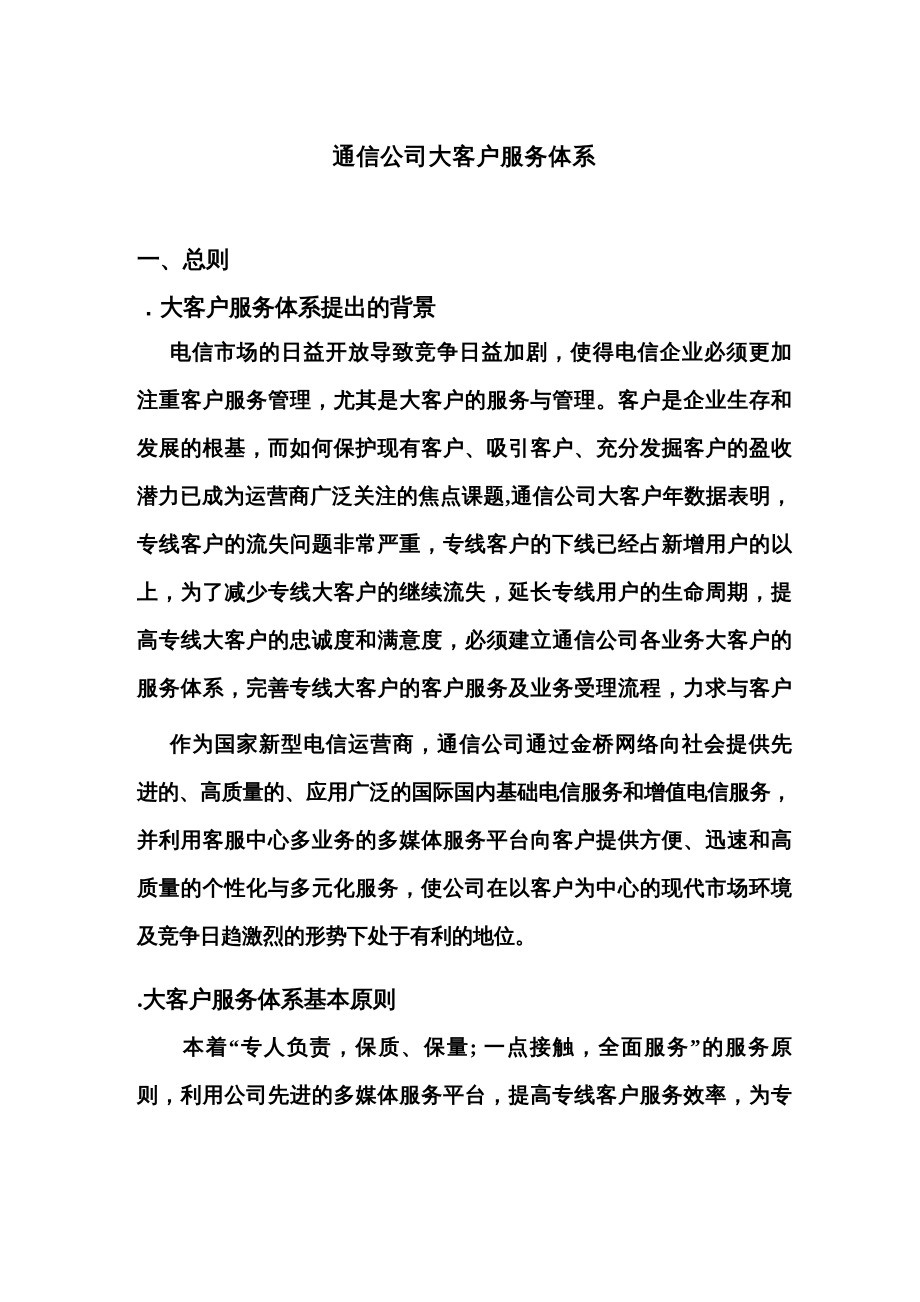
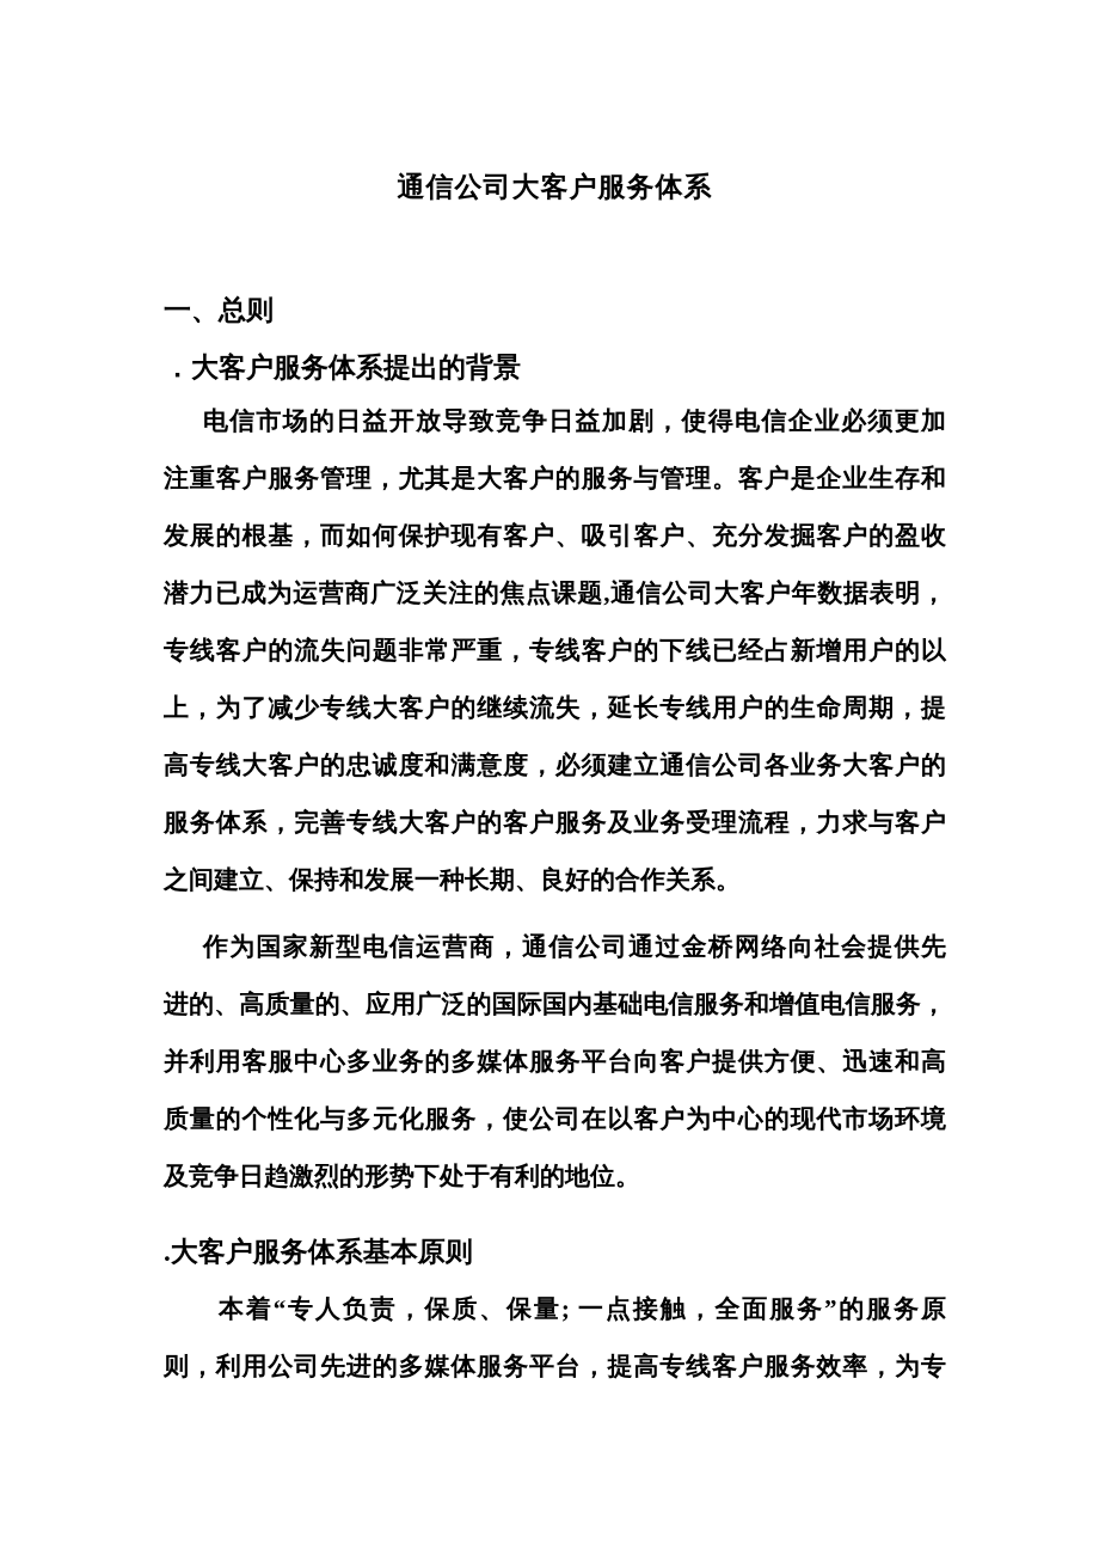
  通信公司大客户服务体系
  一、总则
  ．大客户服务体系提出的背景
  电信市场的日益开放导致竞争日益加剧，使得电信企业必须更加
  注重客户服务管理，尤其是大客户的服务与管理。客户是企业生存和
  发展的根基，而如何保护现有客户、吸引客户、充分发掘客户的盈收
  潜力已成为运营商广泛关注的焦点课题,通信公司大客户年数据表明，
  专线客户的流失问题非常严重，专线客户的下线已经占新增用户的以
  上，为了减少专线大客户的继续流失，延长专线用户的生命周期，提
  高专线大客户的忠诚度和满意度，必须建立通信公司各业务大客户的
  服务体系，完善专线大客户的客户服务及业务受理流程，力求与客户
+ 之间建立、保持和发展一种长期、良好的合作关系。
  作为国家新型电信运营商，通信公司通过金桥网络向社会提供先
  进的、高质量的、应用广泛的国际国内基础电信服务和增值电信服务，
  并利用客服中心多业务的多媒体服务平台向客户提供方便、迅速和高
  质量的个性化与多元化服务，使公司在以客户为中心的现代市场环境
  及竞争日趋激烈的形势下处于有利的地位。
  .大客户服务体系基本原则
  本着“专人负责，保质、保量; 一点接触，全面服务”的服务原
  则，利用公司先进的多媒体服务平台，提高专线客户服务效率，为专
